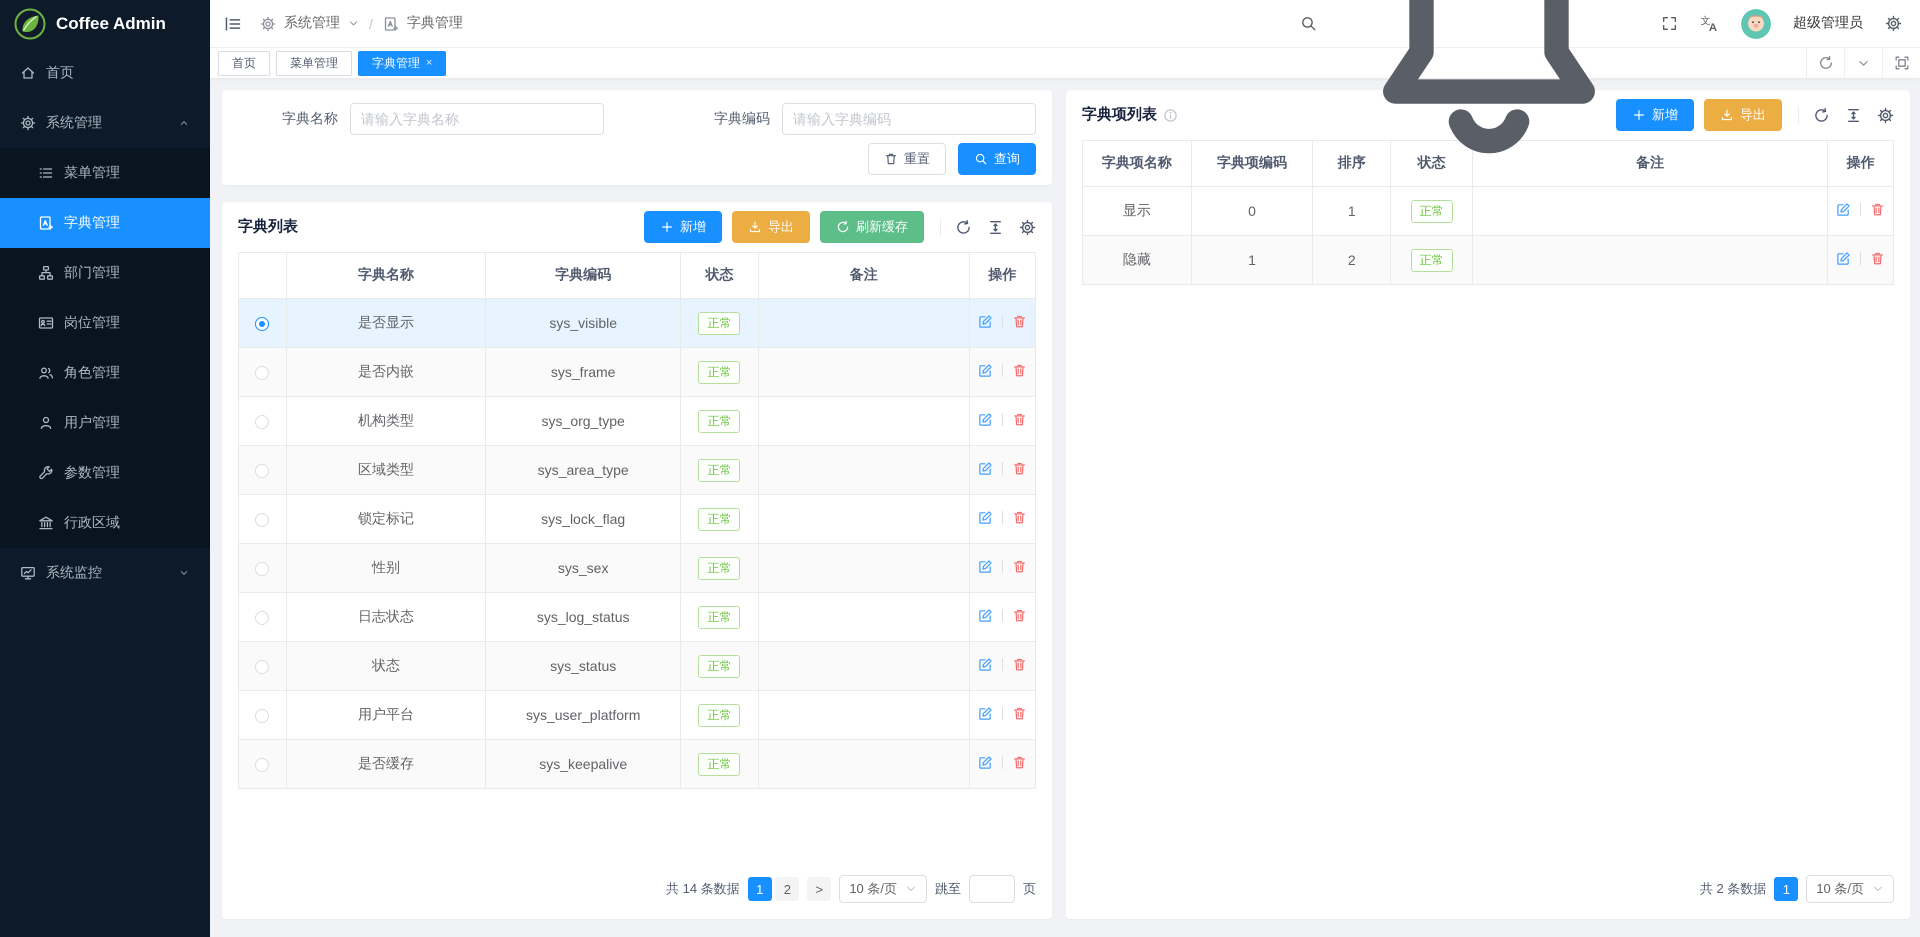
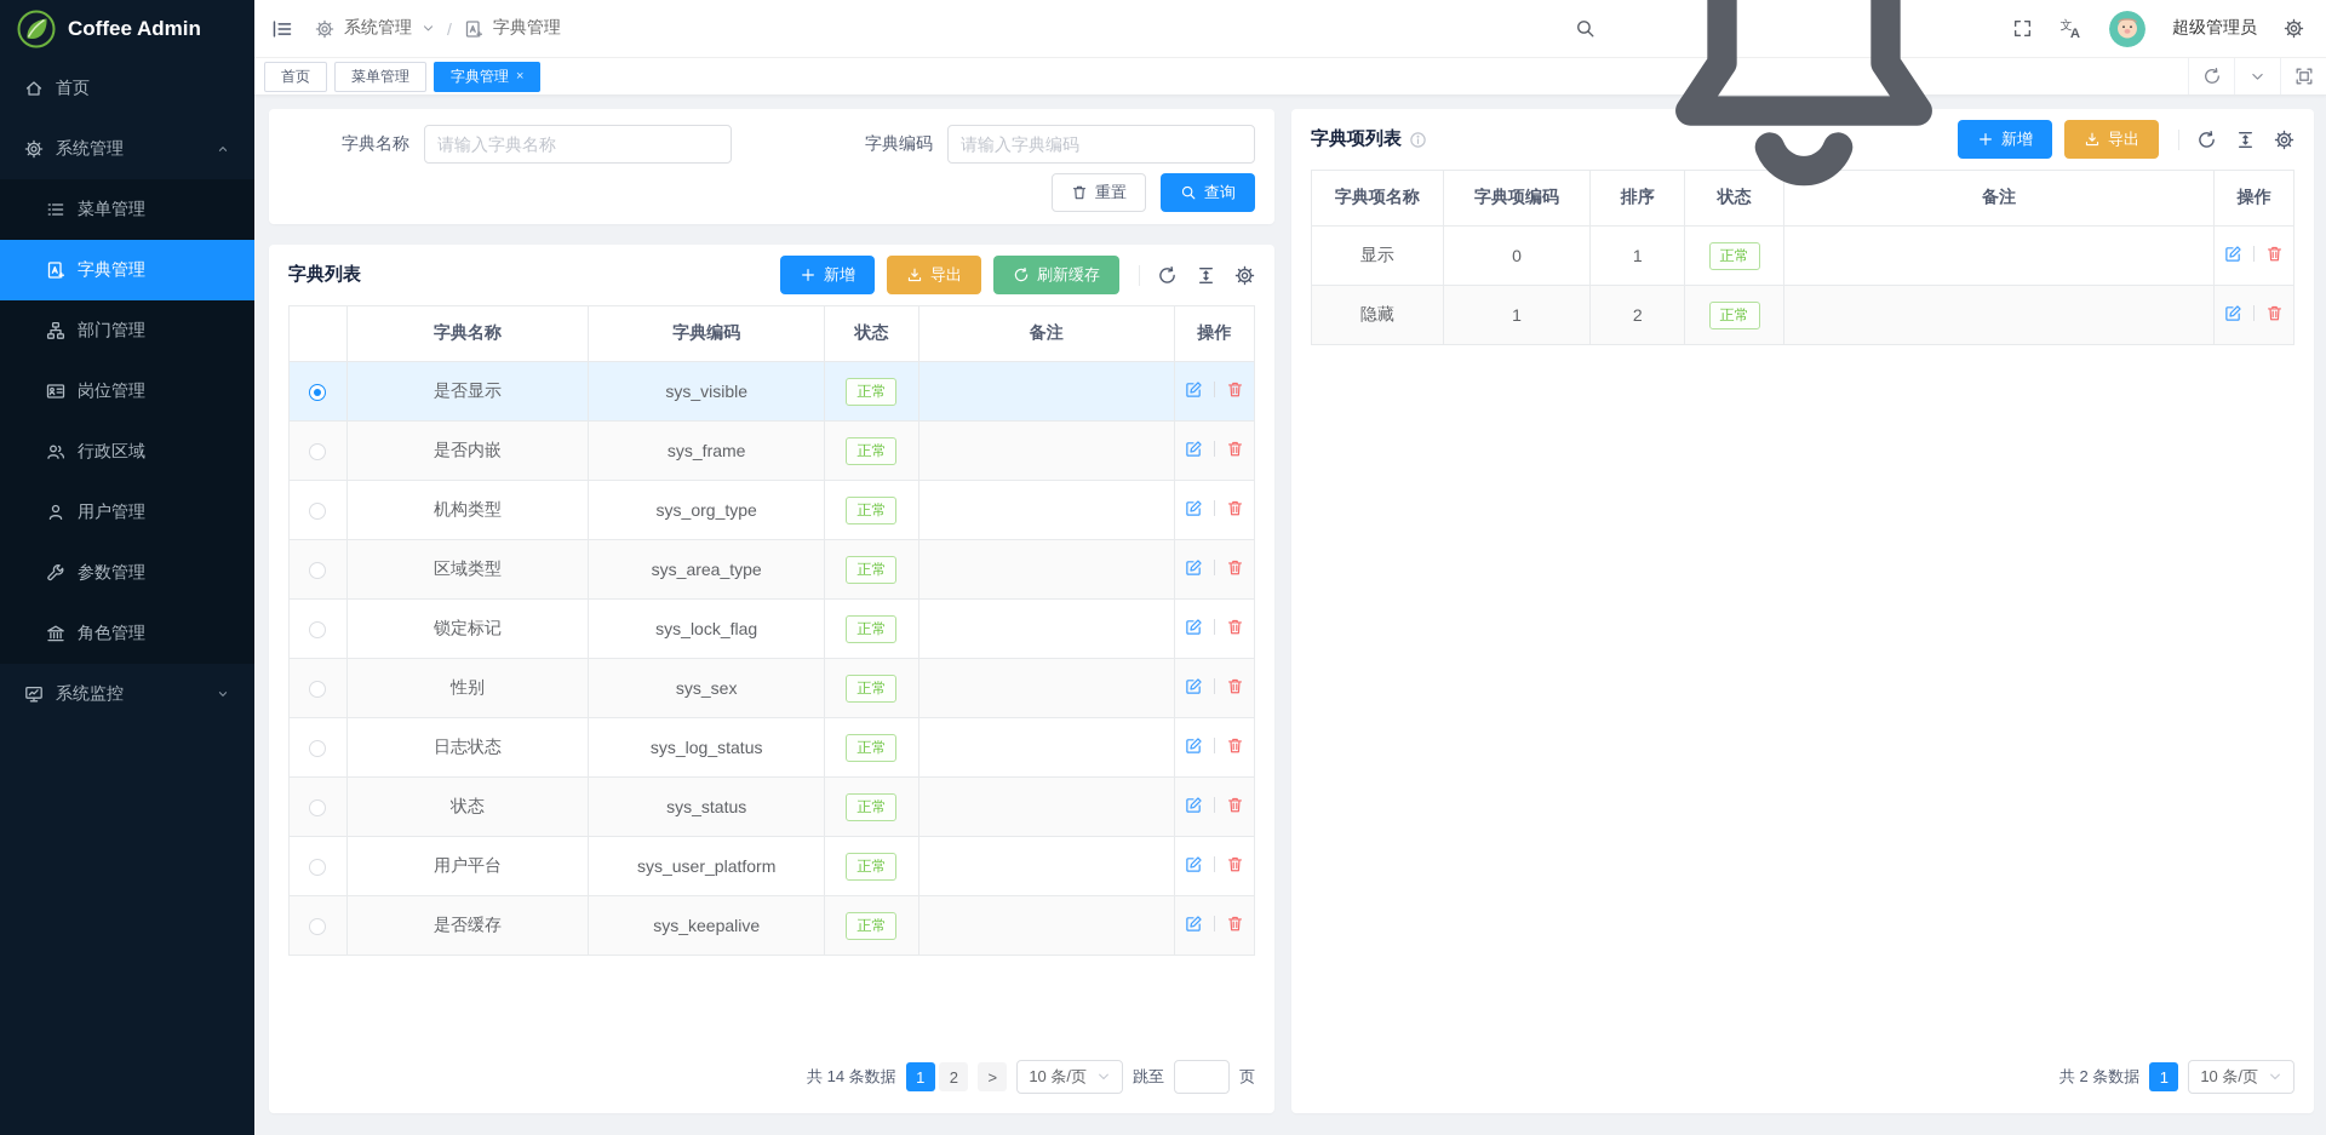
  Coffee Admin
  首页
  系统管理
  菜单管理
  字典管理
  部门管理
  岗位管理
- 角色管理
+ 行政区域
  用户管理
  参数管理
- 行政区域
+ 角色管理
  系统监控
  系统管理
  /
  字典管理
  文
  A
  超级管理员
  首页
  菜单管理
  字典管理
  ×
  字典名称
  请输入字典名称
  字典编码
  请输入字典编码
  重置
  查询
  字典列表
  新增
  导出
  刷新缓存
  	字典名称	字典编码	状态	备注	操作
  	是否显示	sys_visible	正常
  	是否内嵌	sys_frame	正常
  	机构类型	sys_org_type	正常
  	区域类型	sys_area_type	正常
  	锁定标记	sys_lock_flag	正常
  	性别	sys_sex	正常
  	日志状态	sys_log_status	正常
  	状态	sys_status	正常
  	用户平台	sys_user_platform	正常
  	是否缓存	sys_keepalive	正常
  共 14 条数据
  1 2
  >
  10 条/页
  跳至
  页
  字典项列表
  新增
  导出
  字典项名称	字典项编码	排序	状态	备注	操作
  显示	0	1	正常
  隐藏	1	2	正常
  共 2 条数据
  1
  10 条/页
